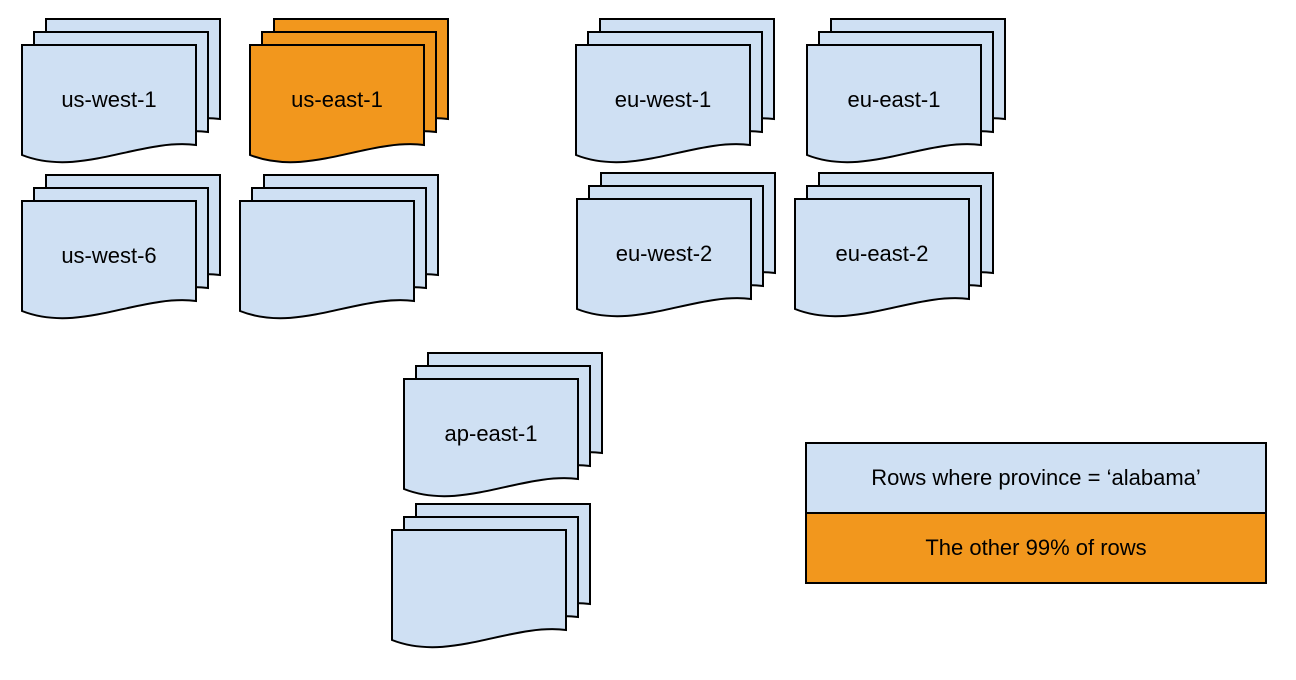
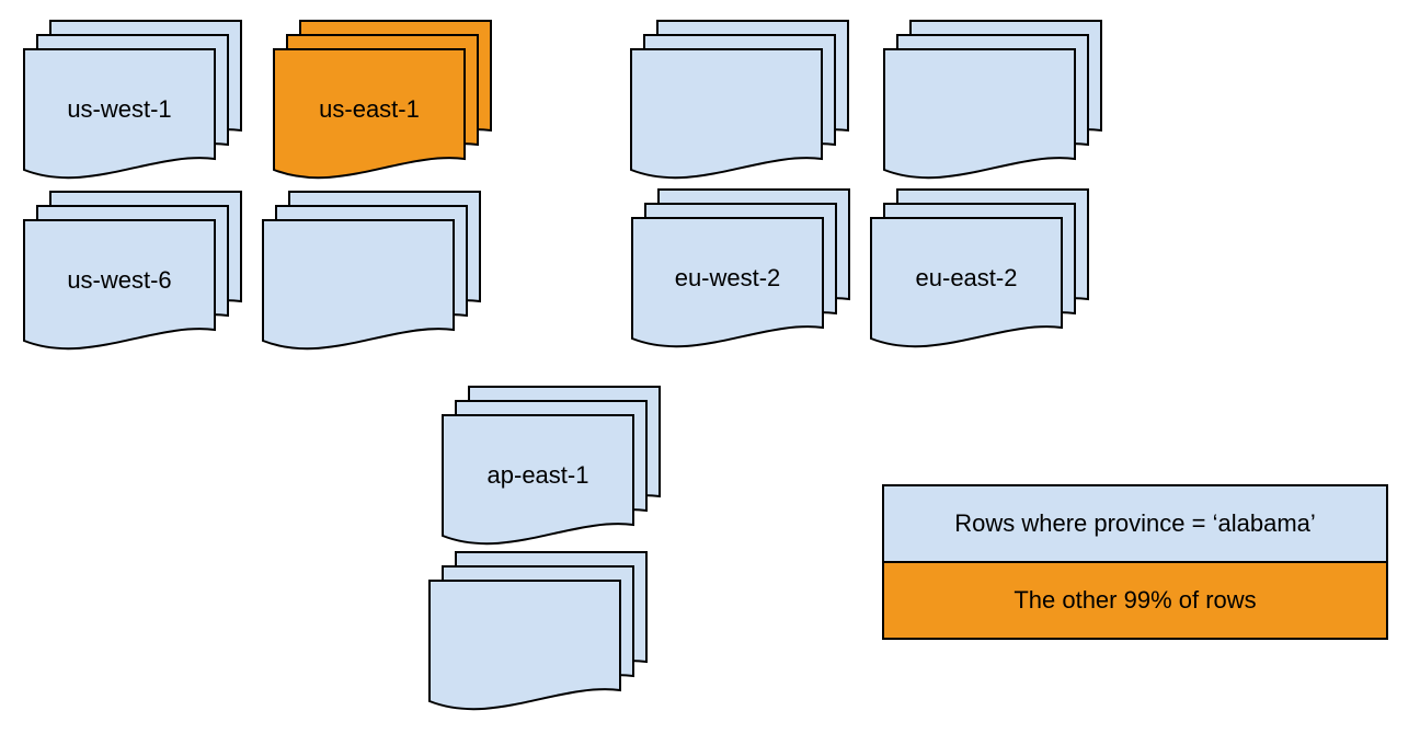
  us-west-1
  us-east-1
- eu-west-1
- eu-east-1
  us-west-6
  eu-west-2
  eu-east-2
  ap-east-1
  Rows where province = ‘alabama’
  The other 99% of rows
